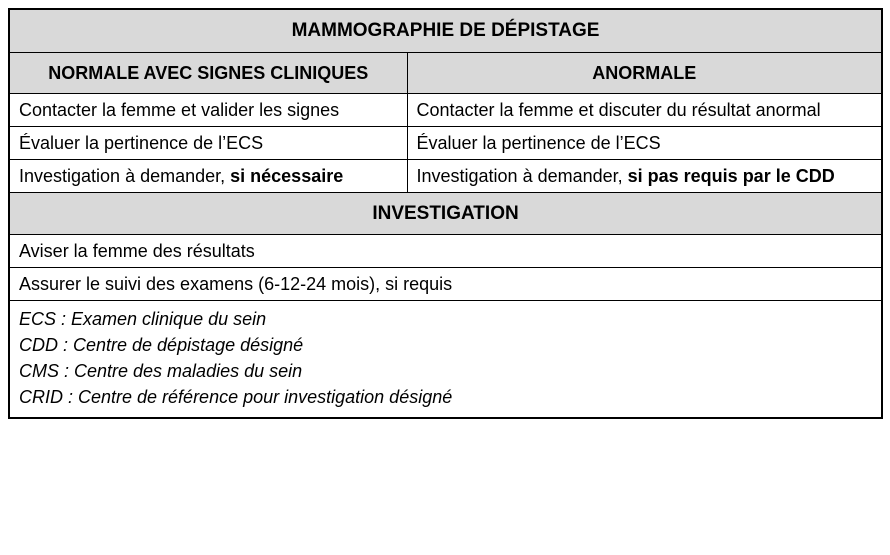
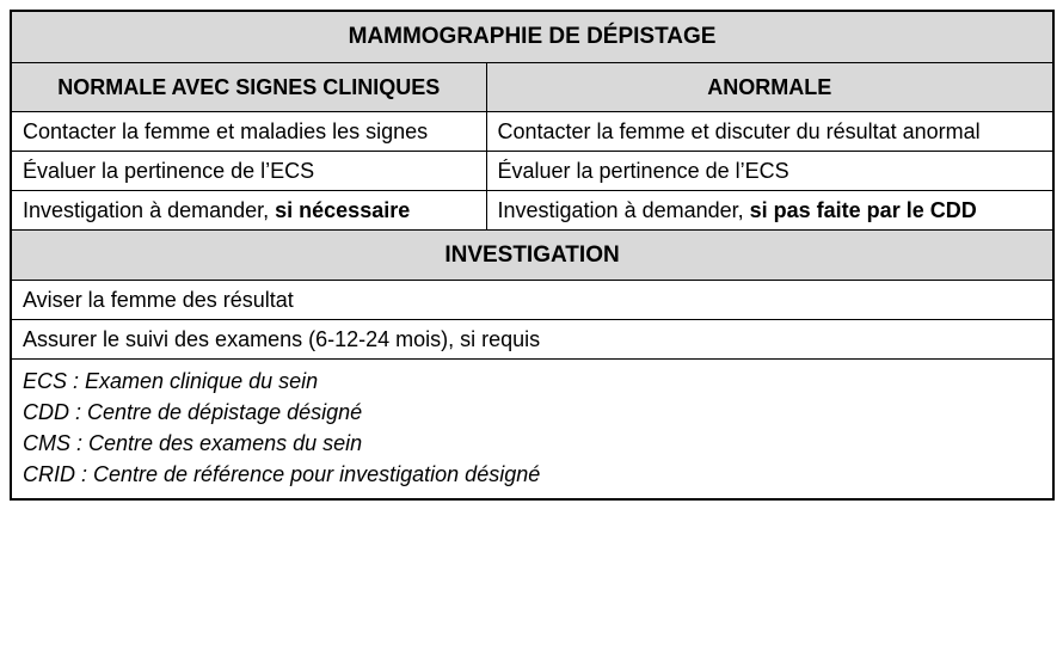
  MAMMOGRAPHIE DE DÉPISTAGE
  NORMALE AVEC SIGNES CLINIQUES	ANORMALE
- Contacter la femme et valider les signes	Contacter la femme et discuter du résultat anormal
+ Contacter la femme et maladies les signes	Contacter la femme et discuter du résultat anormal
  Évaluer la pertinence de l’ECS	Évaluer la pertinence de l’ECS
- Investigation à demander, si nécessaire	Investigation à demander, si pas requis par le CDD
+ Investigation à demander, si nécessaire	Investigation à demander, si pas faite par le CDD
  INVESTIGATION
- Aviser la femme des résultats
+ Aviser la femme des résultat
  Assurer le suivi des examens (6-12-24 mois), si requis
- ECS : Examen clinique du sein CDD : Centre de dépistage désigné CMS : Centre des maladies du sein CRID : Centre de référence pour investigation désigné
+ ECS : Examen clinique du sein CDD : Centre de dépistage désigné CMS : Centre des examens du sein CRID : Centre de référence pour investigation désigné
